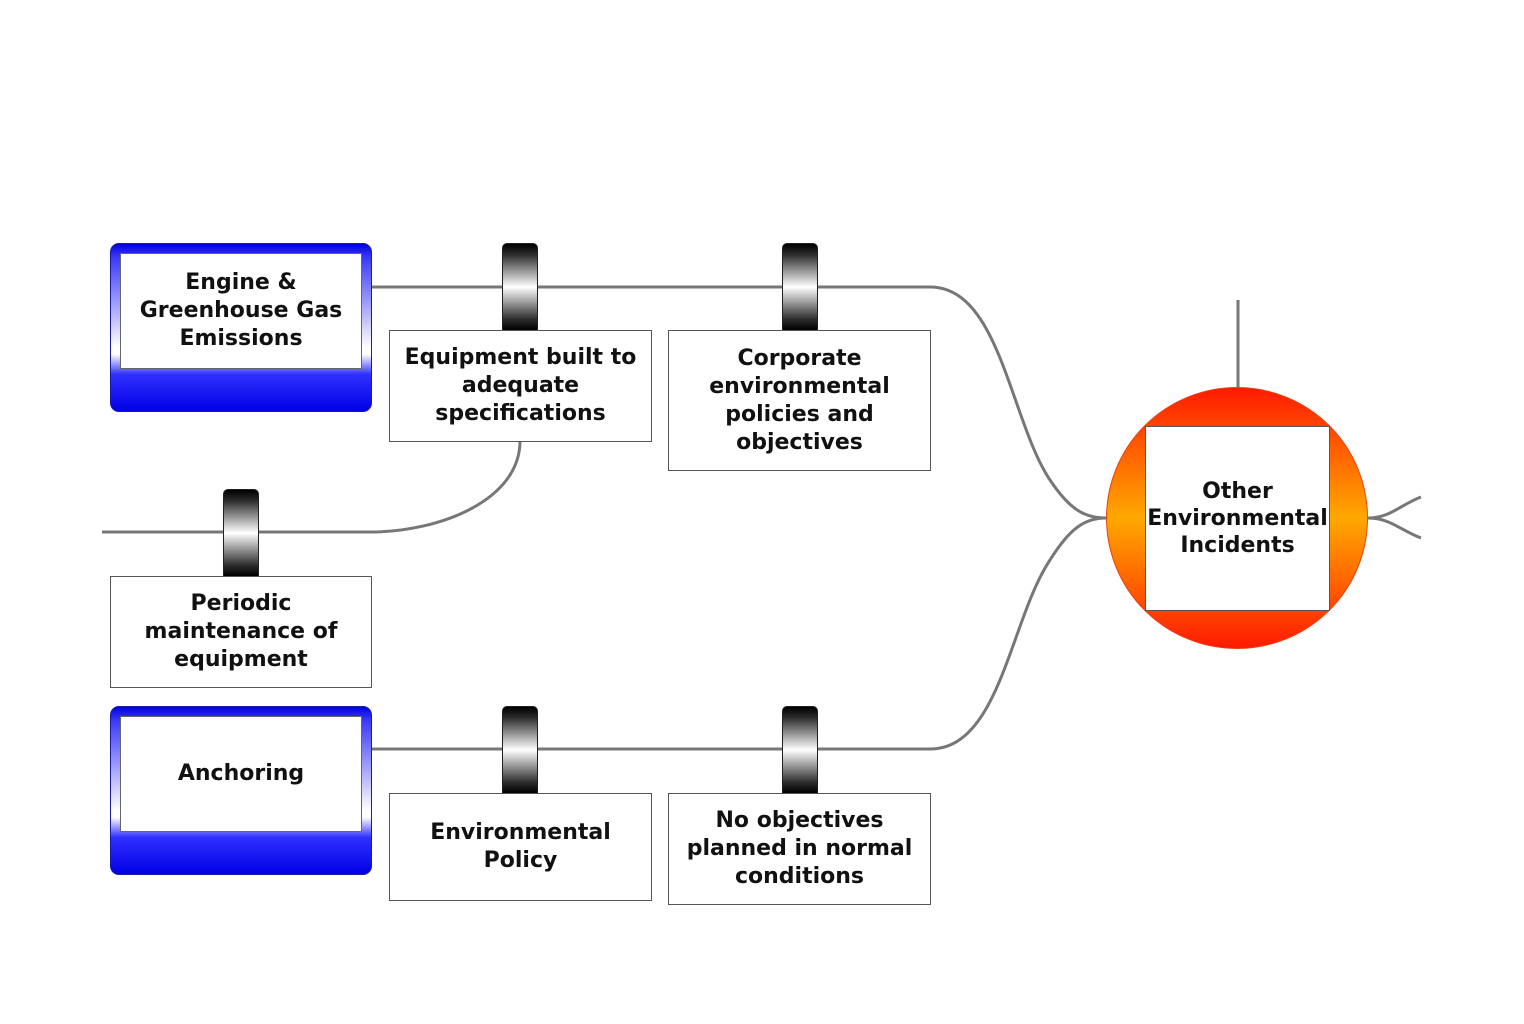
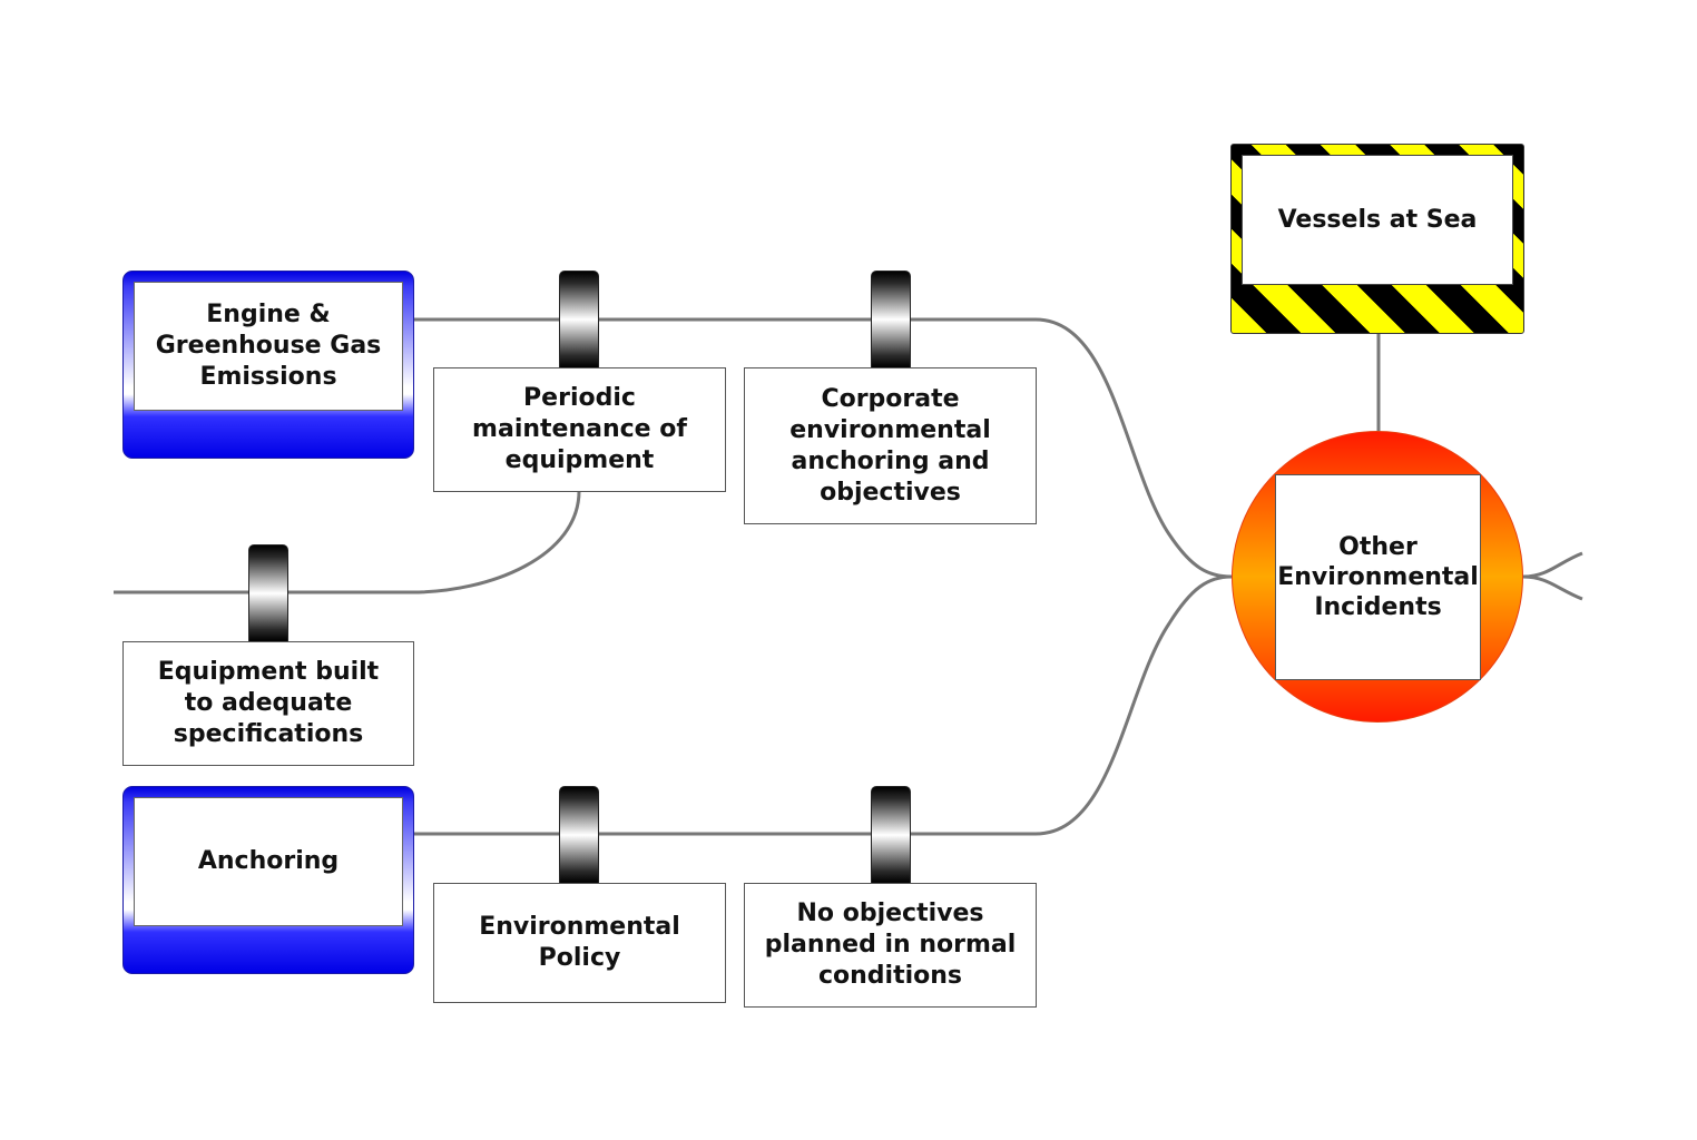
  Engine & Greenhouse Gas Emissions
  Anchoring
- Equipment built to adequate specifications
+ Periodic maintenance of equipment
- Corporate environmental policies and objectives
+ Corporate environmental anchoring and objectives
- Periodic maintenance of equipment
+ Equipment built to adequate specifications
  Environmental Policy
  No objectives planned in normal conditions
+ Vessels at Sea
  Other Environmental Incidents
